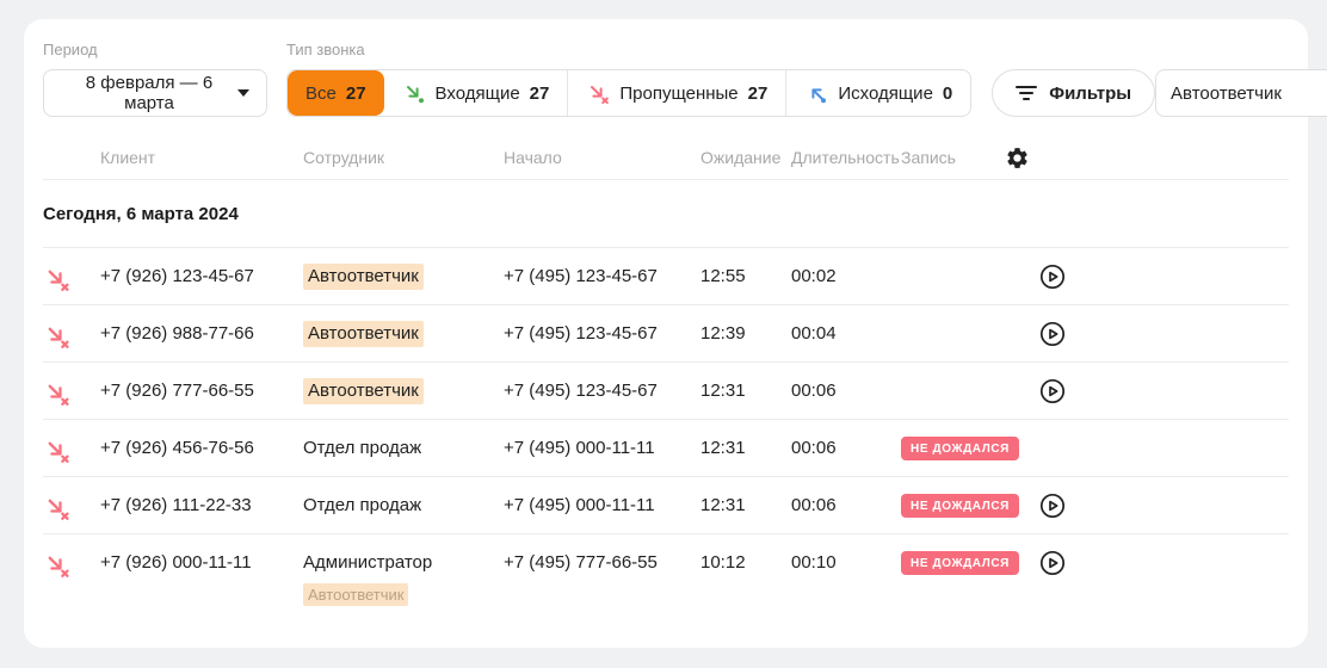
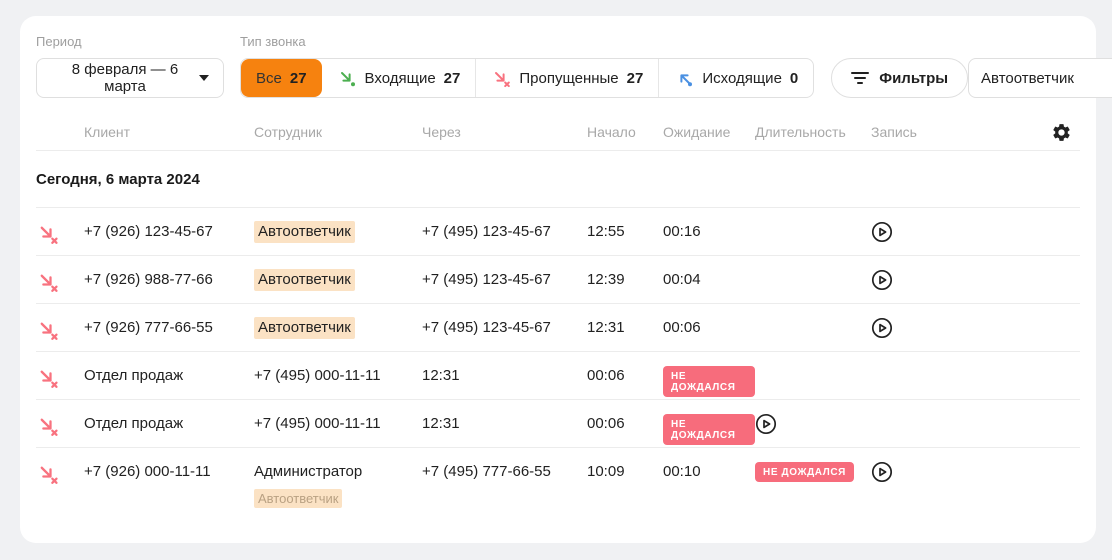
  Период
  8 февраля — 6 марта
  Тип звонка
  Все
  27
  Входящие
  27
  Пропущенные
  27
  Исходящие
  0
  Фильтры
  Автоответчик
  Клиент
  Сотрудник
+ Через
  Начало
  Ожидание
  Длительность
  Запись
  Сегодня, 6 марта 2024
  +7 (926) 123-45-67
  Автоответчик
  +7 (495) 123-45-67
  12:55
- 00:02
+ 00:16
  +7 (926) 988-77-66
  Автоответчик
  +7 (495) 123-45-67
  12:39
  00:04
  +7 (926) 777-66-55
  Автоответчик
  +7 (495) 123-45-67
  12:31
  00:06
- +7 (926) 456-76-56
  Отдел продаж
  +7 (495) 000-11-11
  12:31
  00:06
  НЕ ДОЖДАЛСЯ
- +7 (926) 111-22-33
  Отдел продаж
  +7 (495) 000-11-11
  12:31
  00:06
  НЕ ДОЖДАЛСЯ
  +7 (926) 000-11-11
  Администратор
  Автоответчик
  +7 (495) 777-66-55
- 10:12
+ 10:09
  00:10
  НЕ ДОЖДАЛСЯ
